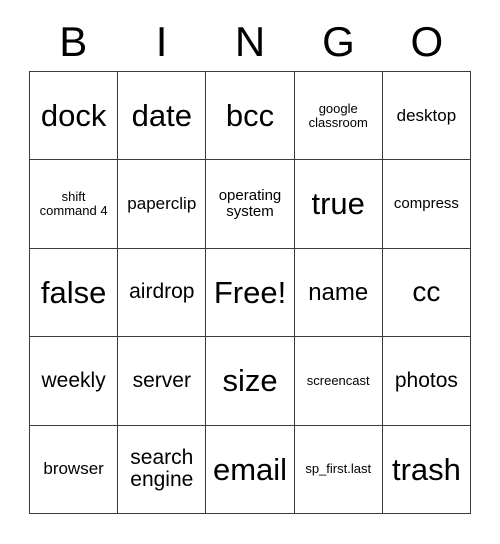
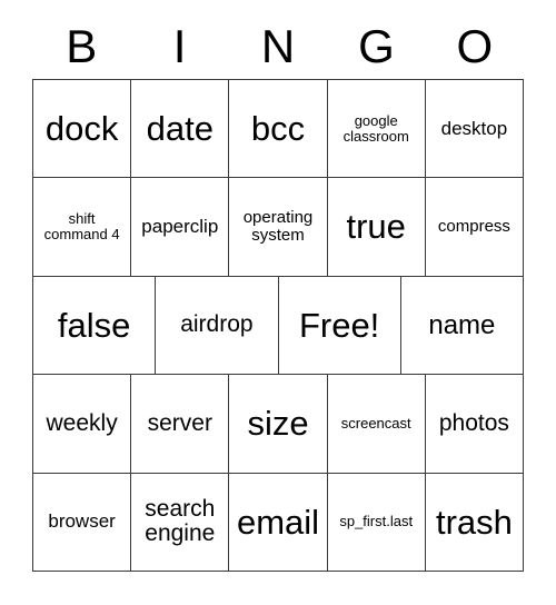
  B
  I
  N
  G
  O
  dock
  date
  bcc
  google classroom
  desktop
  shift command 4
  paperclip
  operating system
  true
  compress
  false
  airdrop
  Free!
  name
- cc
  weekly
  server
  size
  screencast
  photos
  browser
  search engine
  email
  sp_first.last
  trash
